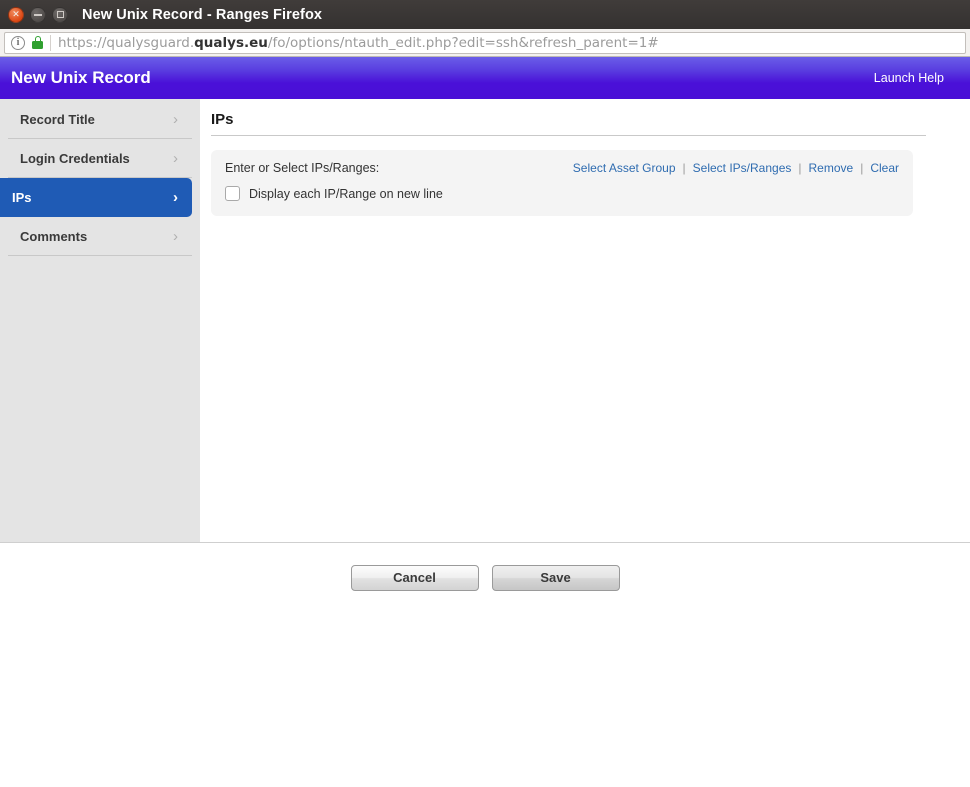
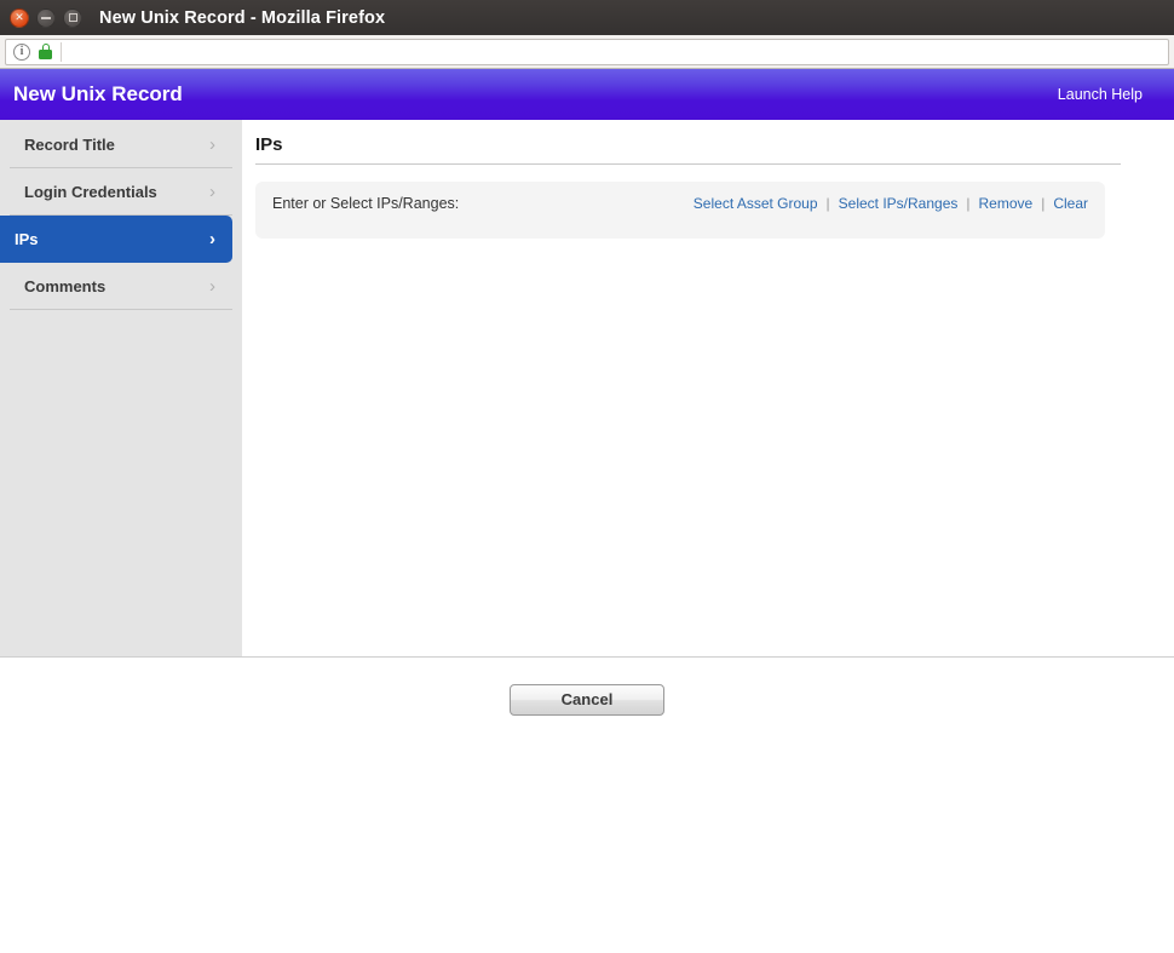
  ✕
- New Unix Record - Ranges Firefox
+ New Unix Record - Mozilla Firefox
  i
- https://qualysguard.qualys.eu/fo/options/ntauth_edit.php?edit=ssh&refresh_parent=1#
  New Unix Record
  Launch Help
  Record Title
  ›
  Login Credentials
  ›
  IPs
  ›
  Comments
  ›
  IPs
  Enter or Select IPs/Ranges:
  Select Asset Group
  |
  Select IPs/Ranges
  |
  Remove
  |
  Clear
- Display each IP/Range on new line
  Cancel
- Save
